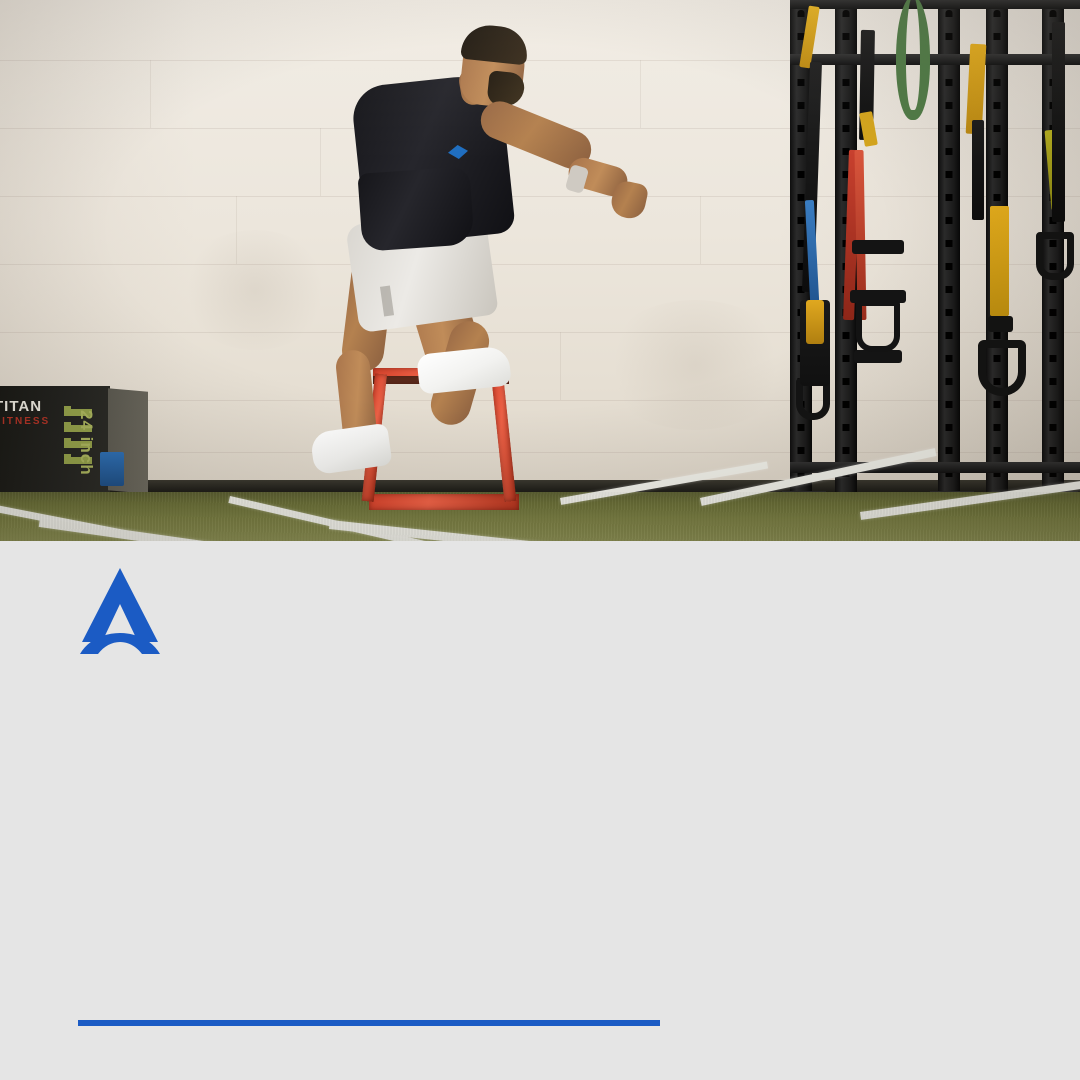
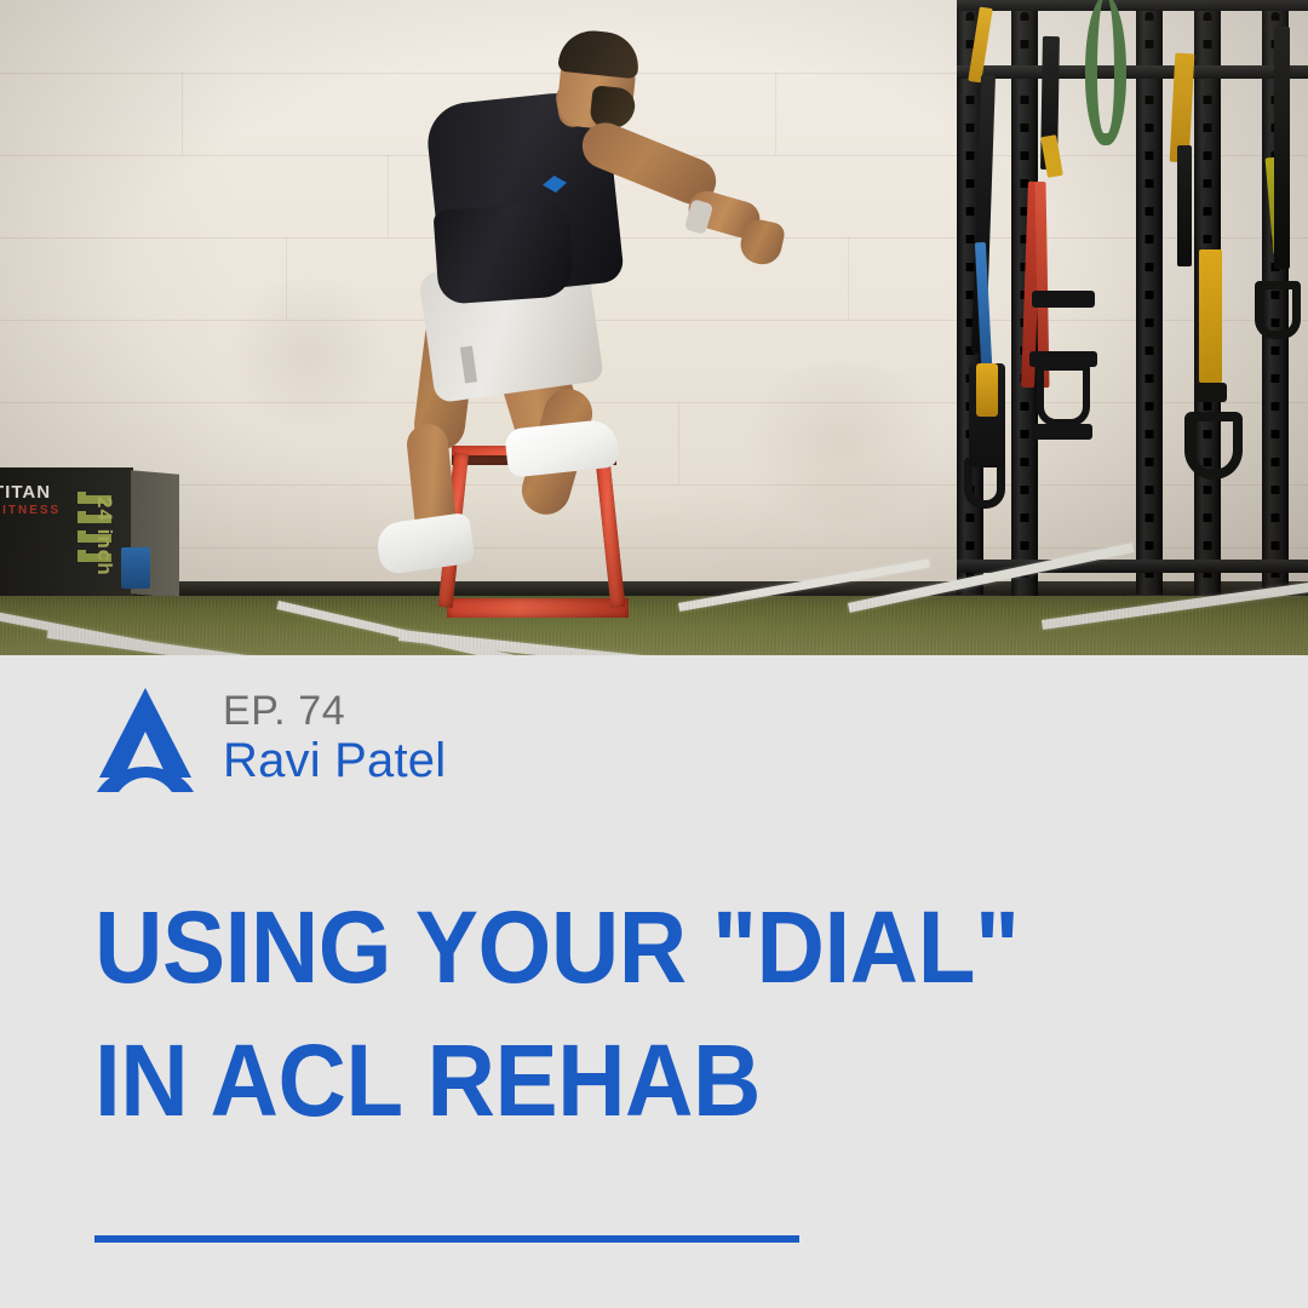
+ EP. 74
+ Ravi Patel
+ USING YOUR "DIAL" IN ACL REHAB
